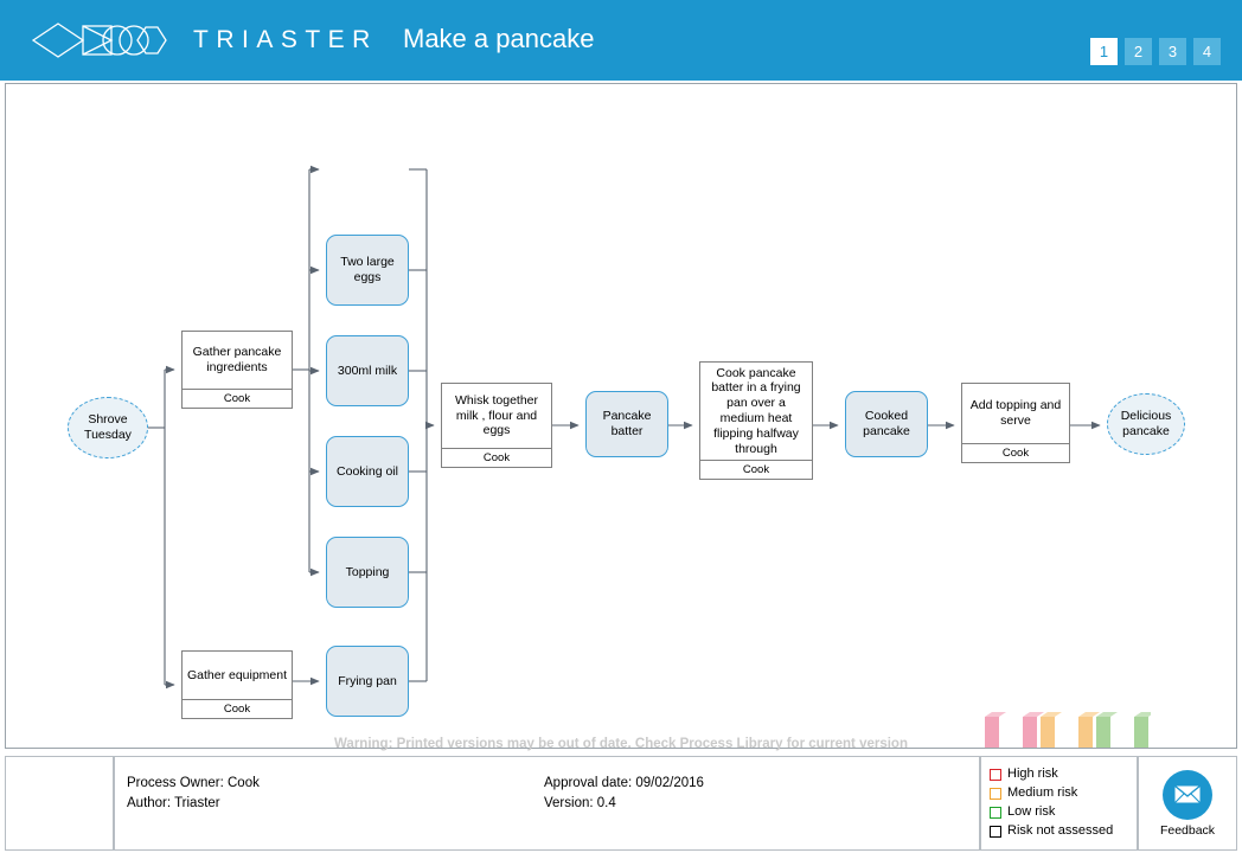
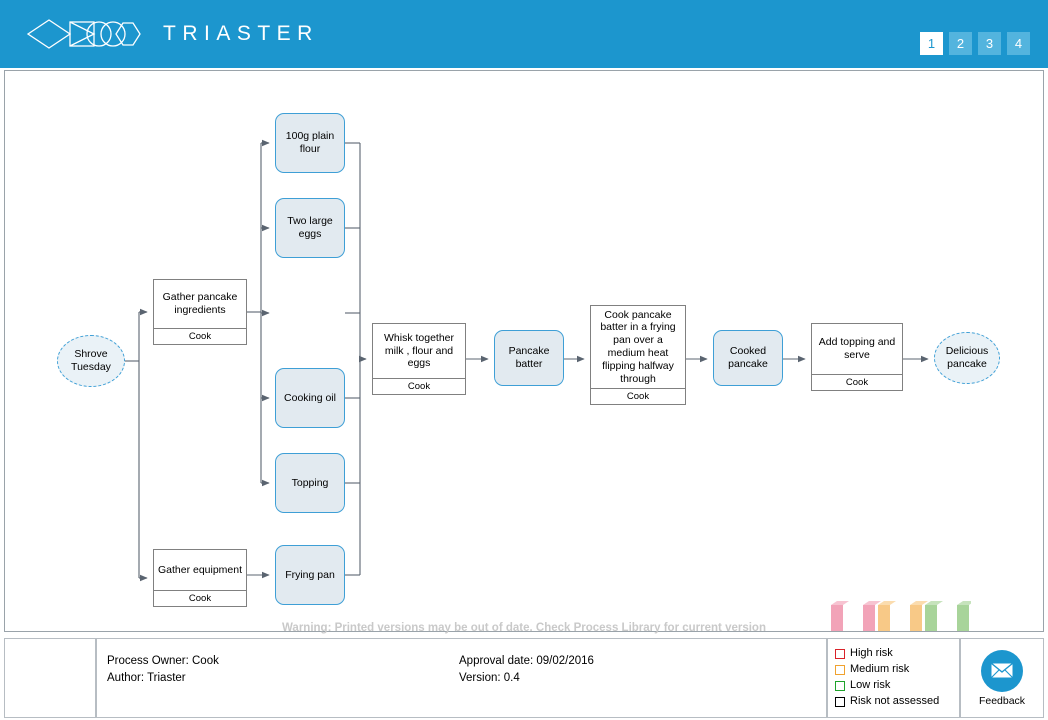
  TRIASTER
- Make a pancake
  1
  2
  3
  4
  Shrove
  Tuesday
  Gather pancake
  ingredients
  Cook
  Gather equipment
  Cook
+ 100g plain
+ flour
  Two large
  eggs
- 300ml milk
  Cooking oil
  Topping
  Frying pan
  Whisk together
  milk , flour and
  eggs
  Cook
  Pancake
  batter
  Cook pancake
  batter in a frying
  pan over a
  medium heat
  flipping halfway
  through
  Cook
  Cooked
  pancake
  Add topping and
  serve
  Cook
  Delicious
  pancake
  Warning: Printed versions may be out of date. Check Process Library for current version
  Process Owner: Cook
  Author: Triaster
  Approval date: 09/02/2016
  Version: 0.4
  High risk
  Medium risk
  Low risk
  Risk not assessed
  Feedback
